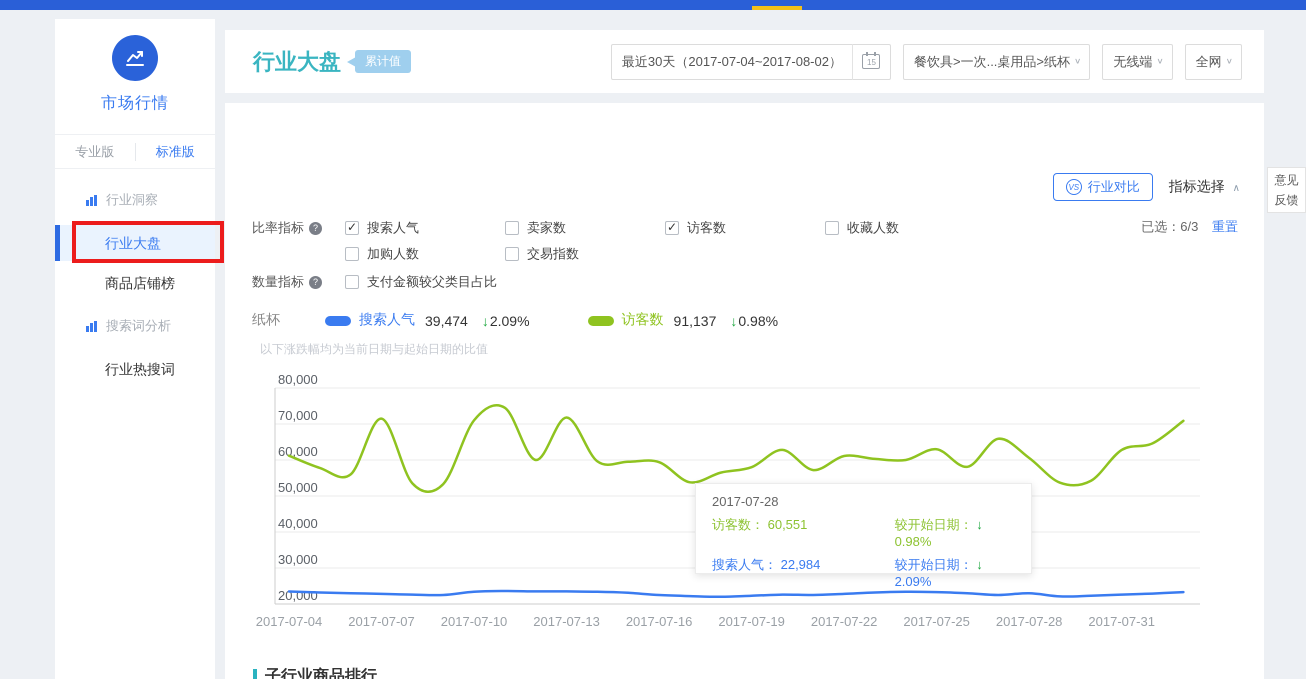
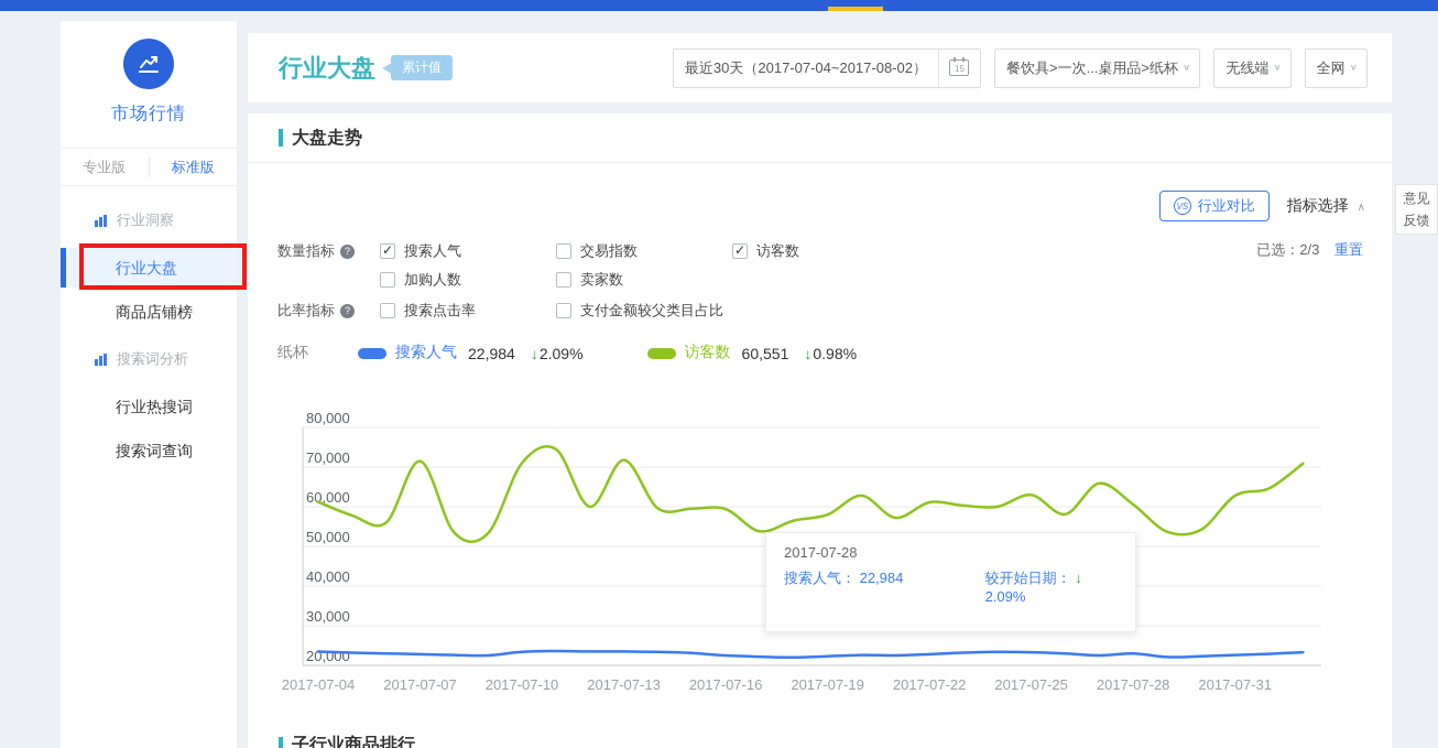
  市场行情
  专业版
  标准版
  行业洞察
  行业大盘
  商品店铺榜
  搜索词分析
  行业热搜词
+ 搜索词查询
  行业大盘
  累计值
  最近30天（2017-07-04~2017-08-02）
  15
  餐饮具>一次...桌用品>纸杯
  ∨
  无线端
  ∨
  全网
  ∨
+ 大盘走势
  VS
  行业对比
  指标选择 ∧
- 已选：6/3 重置
+ 已选：2/3 重置
- 比率指标
+ 数量指标
  ?
  搜索人气
- 卖家数
+ 交易指数
  访客数
- 收藏人数
  加购人数
- 交易指数
+ 卖家数
- 数量指标
+ 比率指标
  ?
+ 搜索点击率
  支付金额较父类目占比
  纸杯
  搜索人气
- 39,474
+ 22,984
  ↓
  2.09%
  访客数
- 91,137
+ 60,551
  ↓
  0.98%
- 以下涨跌幅均为当前日期与起始日期的比值
  80,000
  70,000
  60,000
  50,000
  40,000
  30,000
  20,000
  2017-07-04
  2017-07-07
  2017-07-10
  2017-07-13
  2017-07-16
  2017-07-19
  2017-07-22
  2017-07-25
  2017-07-28
  2017-07-31
  2017-07-28
- 访客数： 60,551
- 较开始日期： ↓ 0.98%
  搜索人气： 22,984
  较开始日期： ↓ 2.09%
  子行业商品排行
  意见
  反馈
